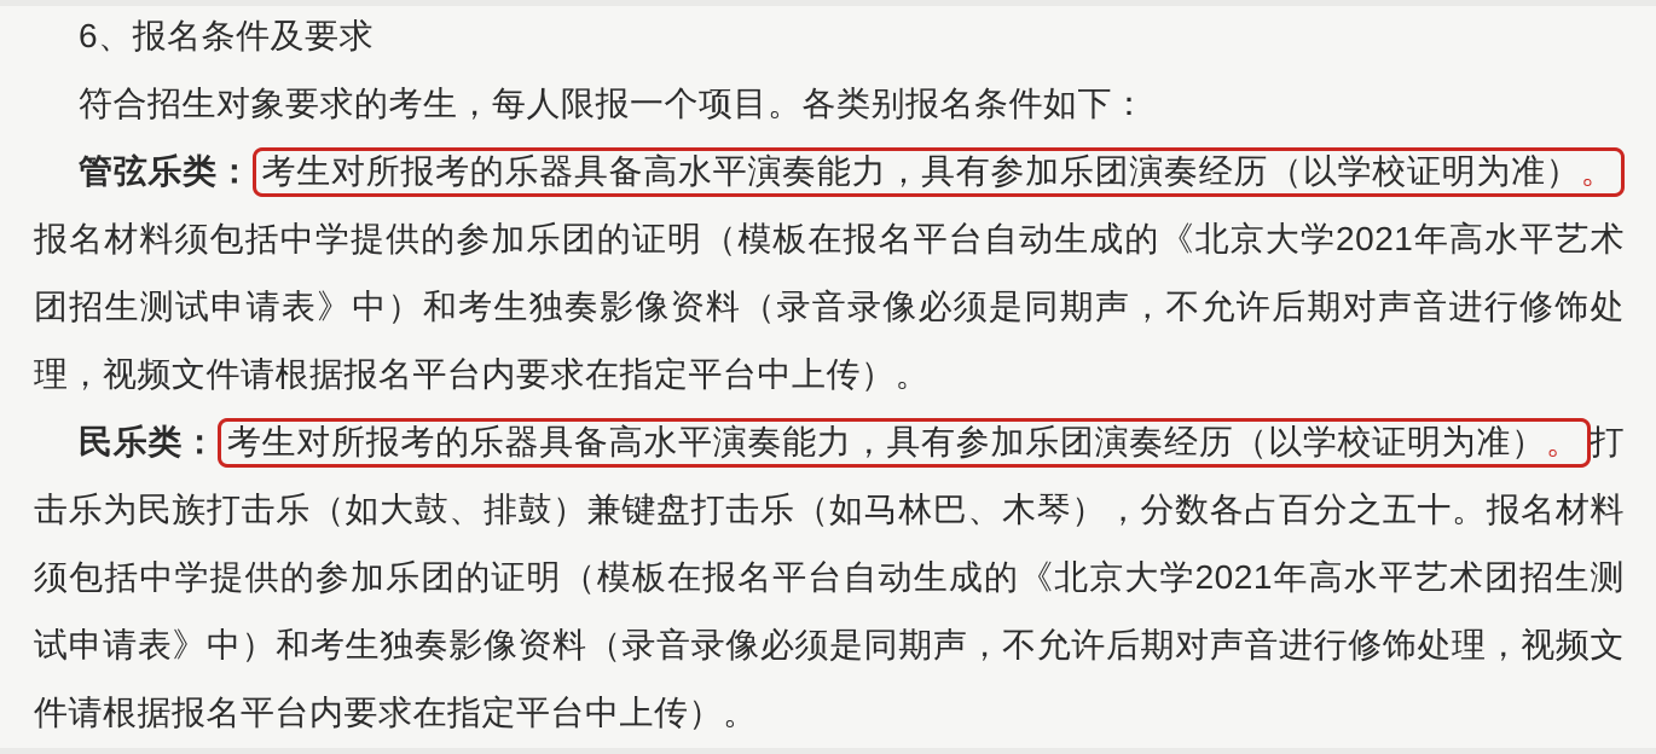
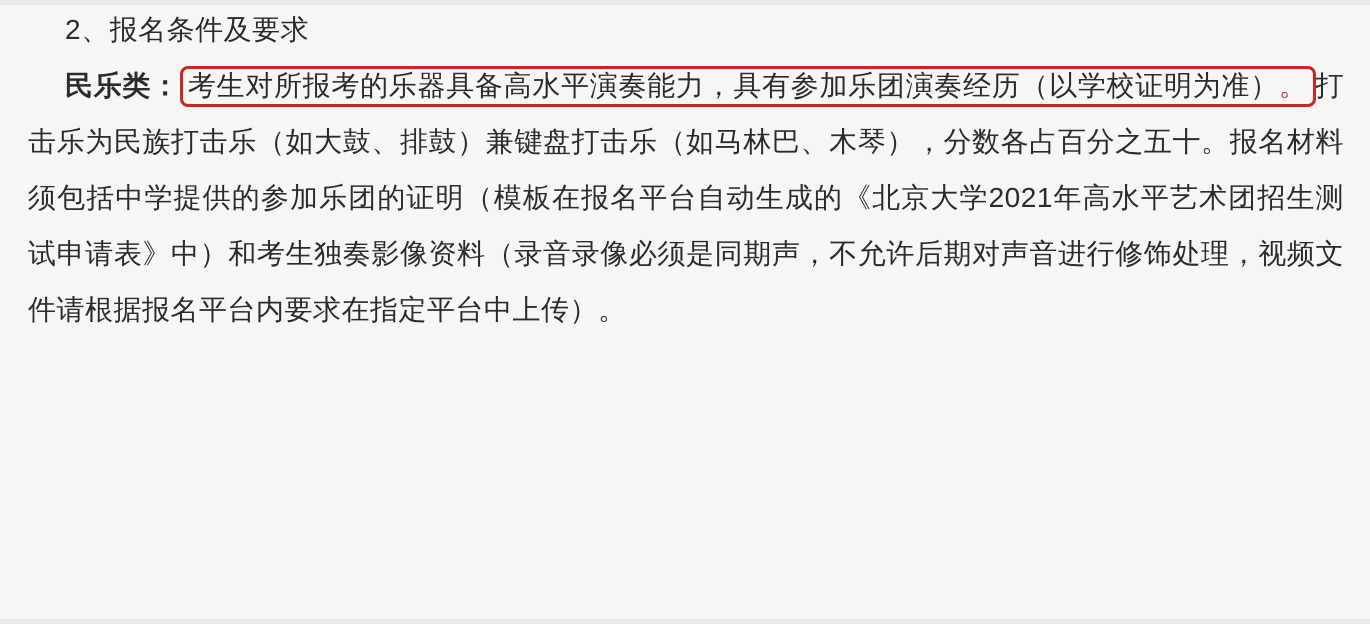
- 6、报名条件及要求
+ 2、报名条件及要求
- 符合招生对象要求的考生，每人限报一个项目。各类别报名条件如下：
- 管弦乐类： 考生对所报考的乐器具备高水平演奏能力，具有参加乐团演奏经历（以学校证明为准）。报名材料须包括中学提供的参加乐团的证明（模板在报名平台自动生成的《北京大学2021年高水平艺术团招生测试申请表》中）和考生独奏影像资料（录音录像必须是同期声，不允许后期对声音进行修饰处理，视频文件请根据报名平台内要求在指定平台中上传）。
  民乐类： 考生对所报考的乐器具备高水平演奏能力，具有参加乐团演奏经历（以学校证明为准）。 打击乐为民族打击乐（如大鼓、排鼓）兼键盘打击乐（如马林巴、木琴），分数各占百分之五十。报名材料须包括中学提供的参加乐团的证明（模板在报名平台自动生成的《北京大学2021年高水平艺术团招生测试申请表》中）和考生独奏影像资料（录音录像必须是同期声，不允许后期对声音进行修饰处理，视频文件请根据报名平台内要求在指定平台中上传）。
